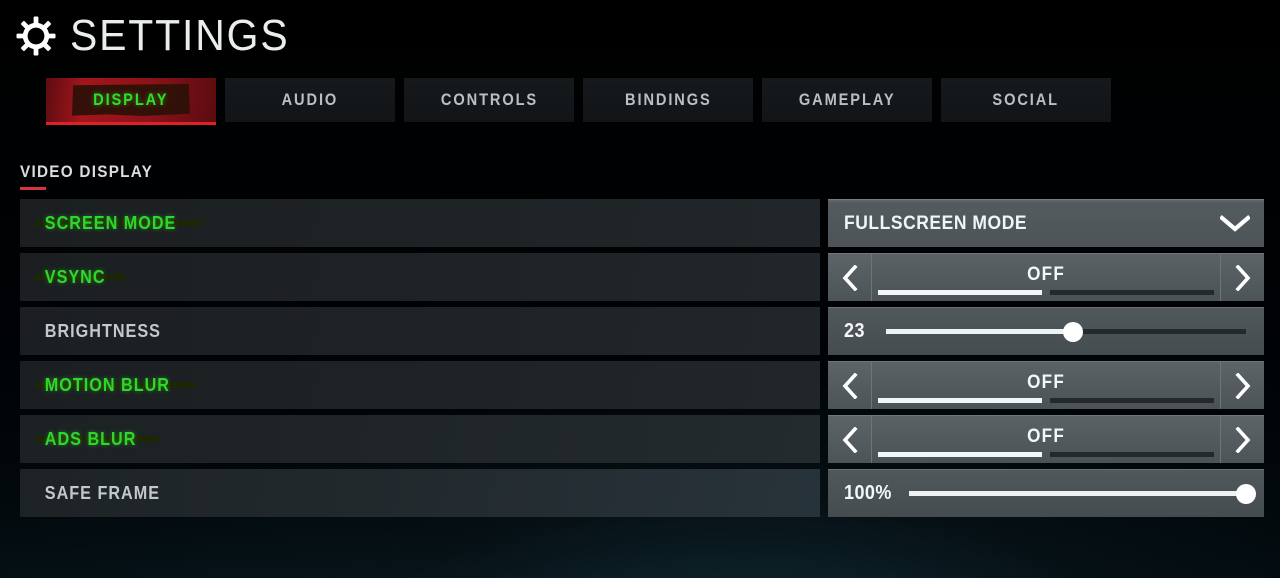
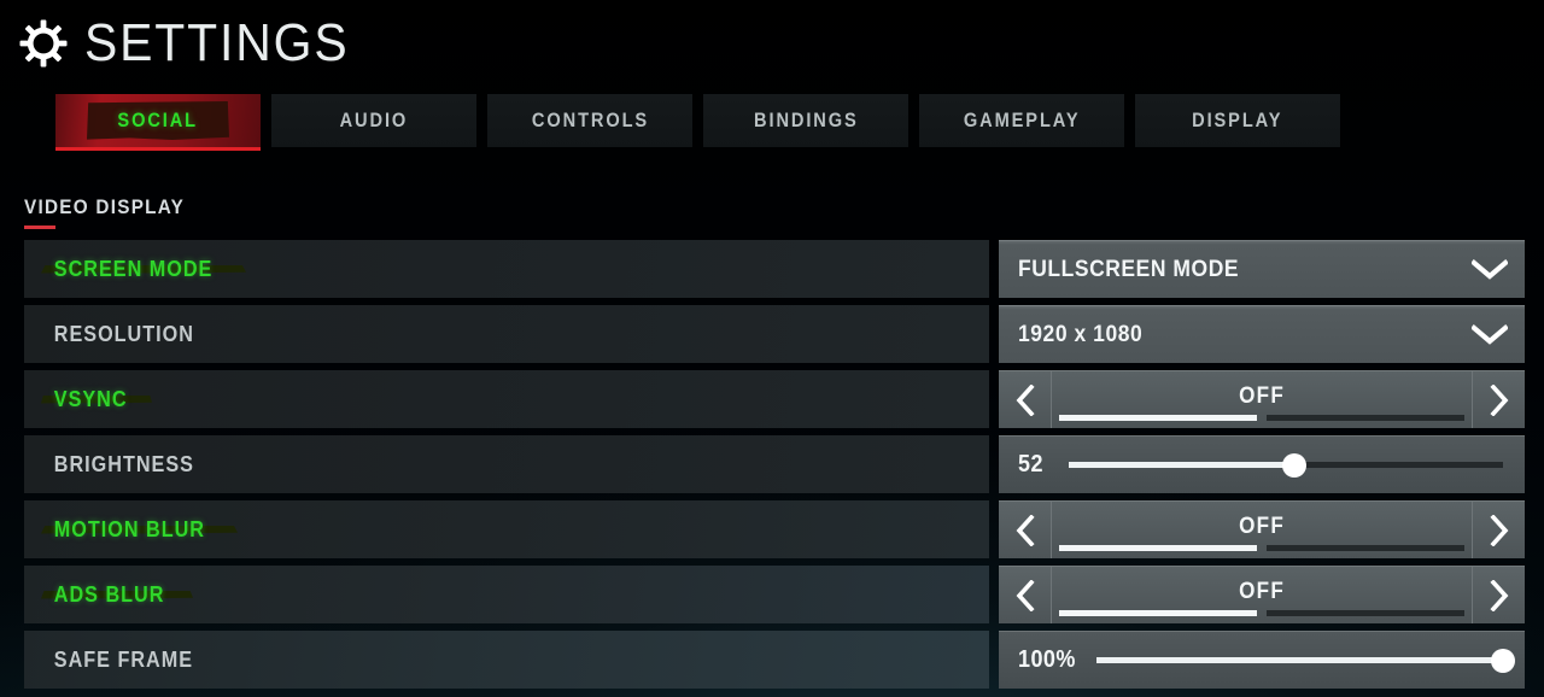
  SETTINGS
- DISPLAY
+ SOCIAL
  AUDIO
  CONTROLS
  BINDINGS
  GAMEPLAY
- SOCIAL
+ DISPLAY
  VIDEO DISPLAY
  SCREEN MODE
  FULLSCREEN MODE
+ RESOLUTION
+ 1920 x 1080
  VSYNC
  OFF
  BRIGHTNESS
- 23
+ 52
  MOTION BLUR
  OFF
  ADS BLUR
  OFF
  SAFE FRAME
  100%
